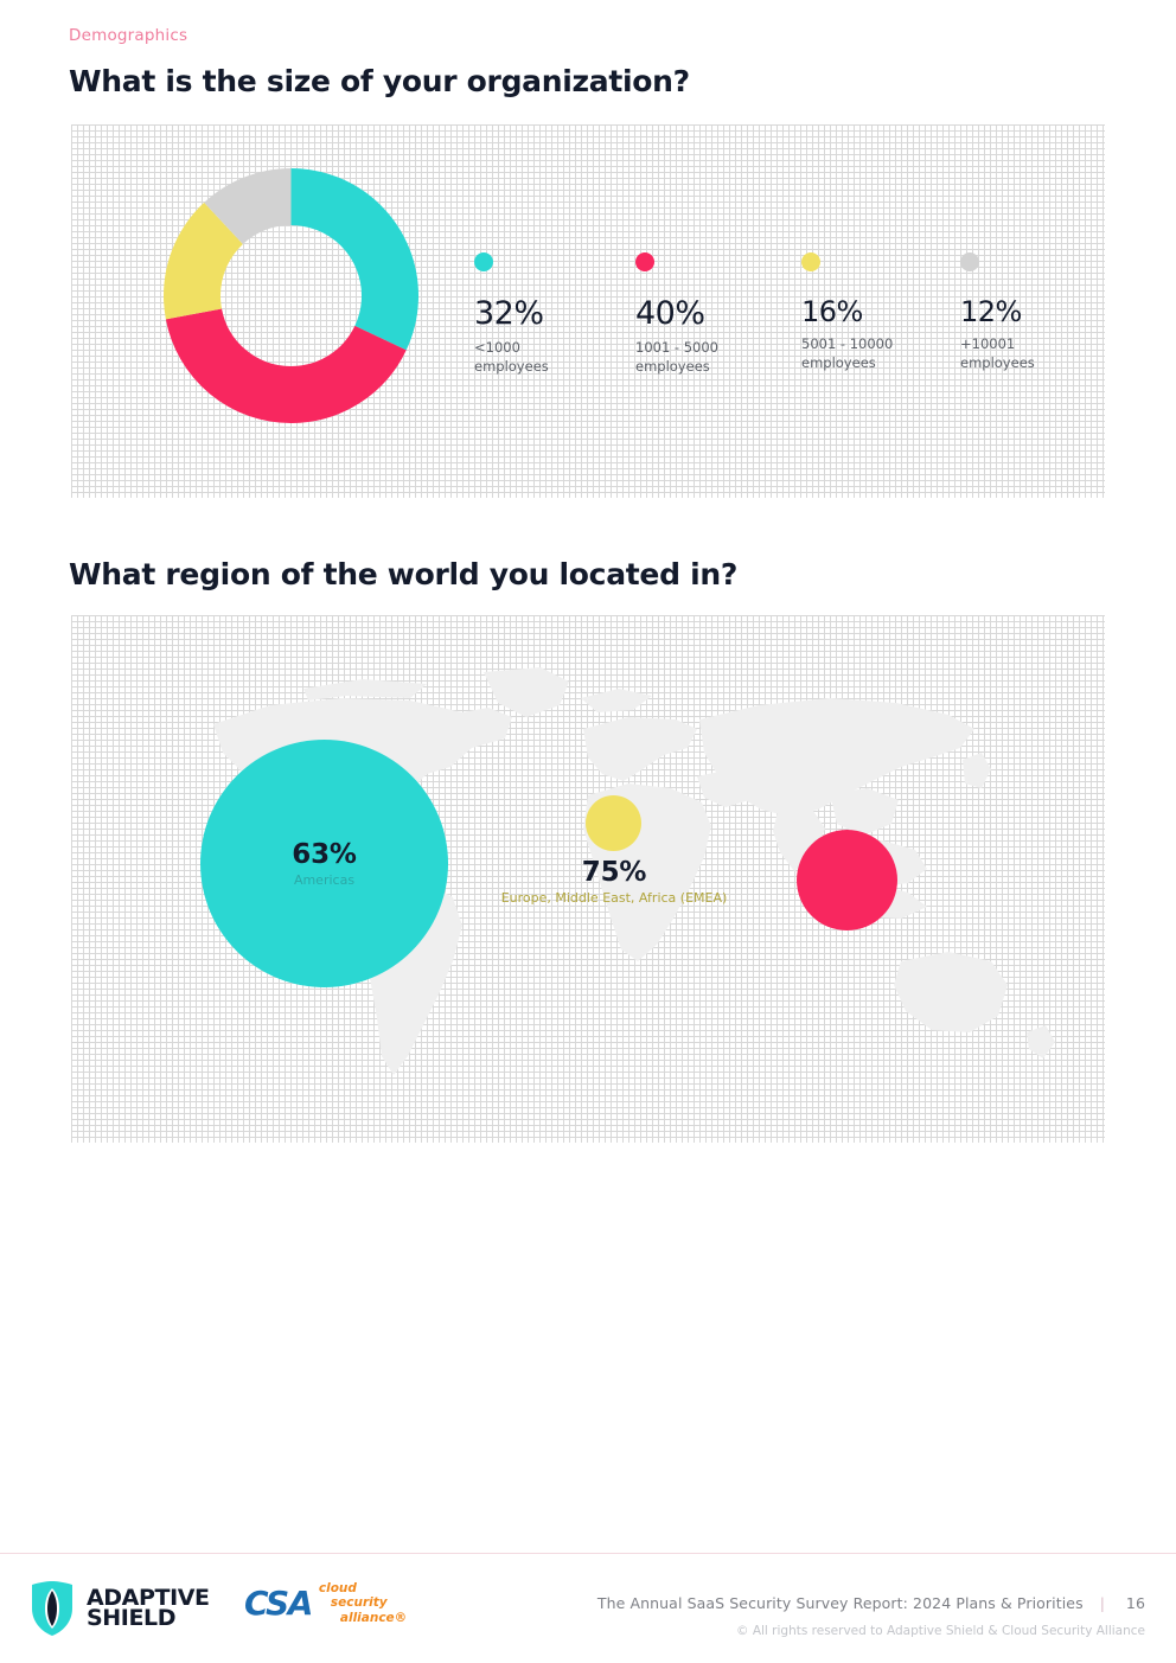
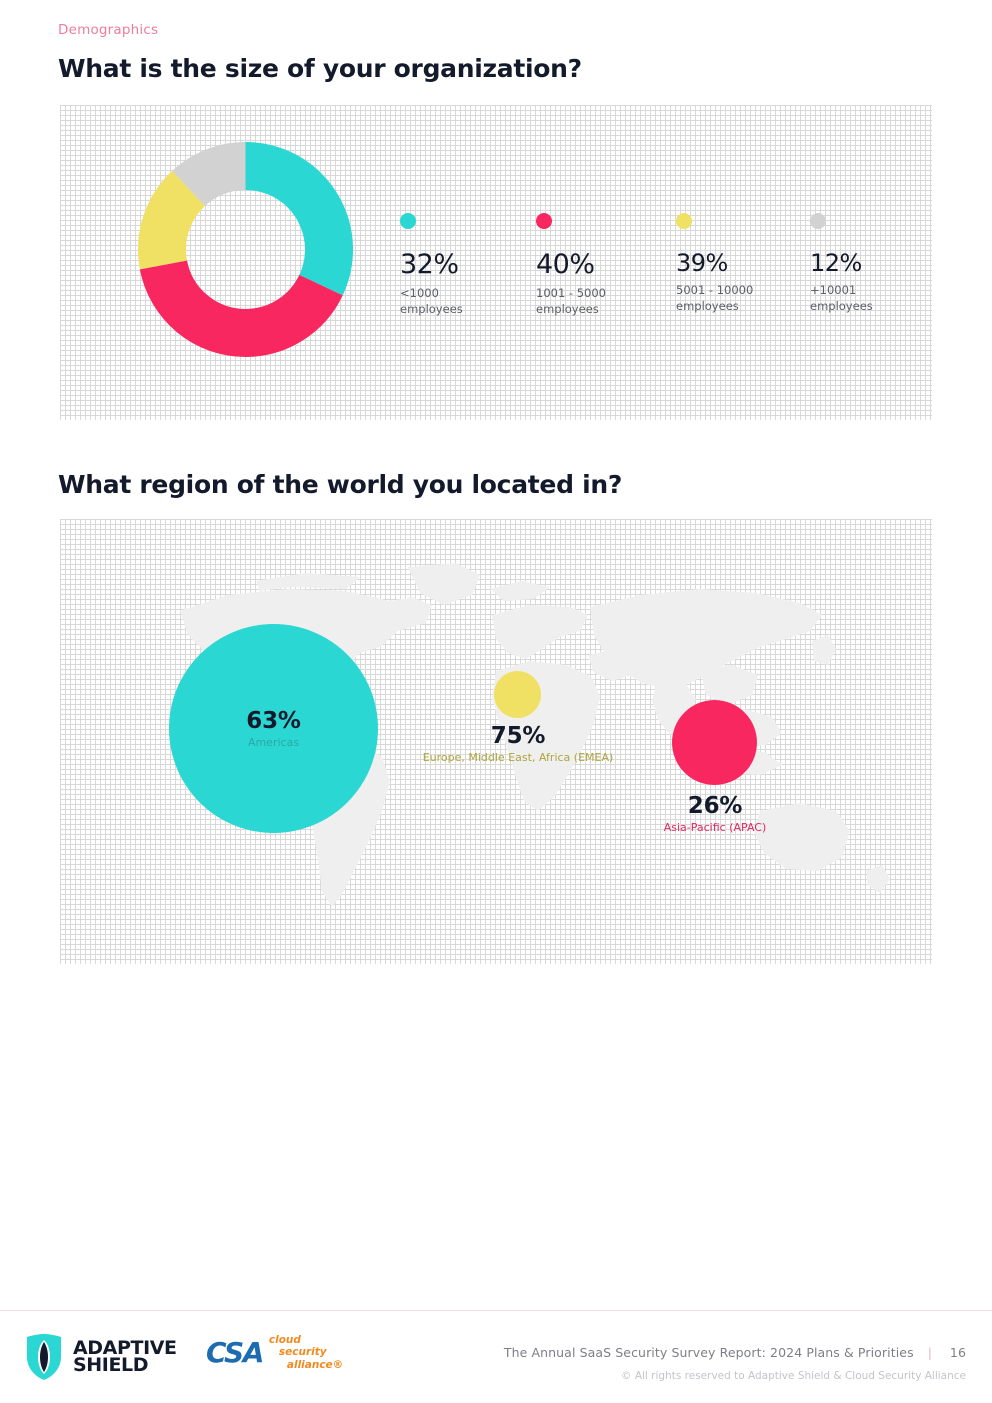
  Demographics
  What is the size of your organization?
  32%
  <1000
  employees
  40%
  1001 - 5000
  employees
- 16%
+ 39%
  5001 - 10000
  employees
  12%
  +10001
  employees
  What region of the world you located in?
  63%
  Americas
  75%
  Europe, Middle East, Africa (EMEA)
+ 26%
+ Asia-Pacific (APAC)
  ADAPTIVE
  SHIELD
  CSA
  cloud
  security
  alliance®
  The Annual SaaS Security Survey Report: 2024 Plans & Priorities
  |
  16
  © All rights reserved to Adaptive Shield & Cloud Security Alliance
